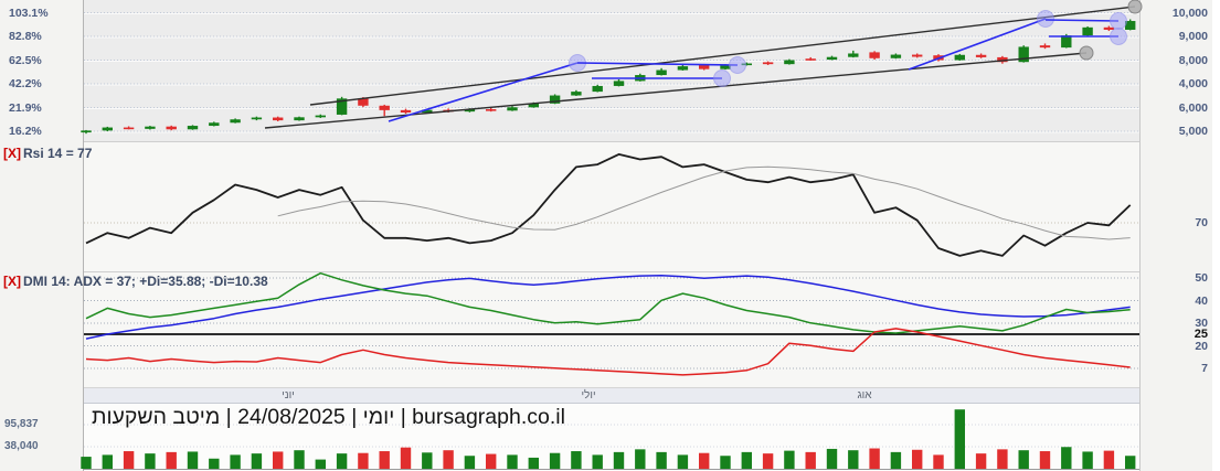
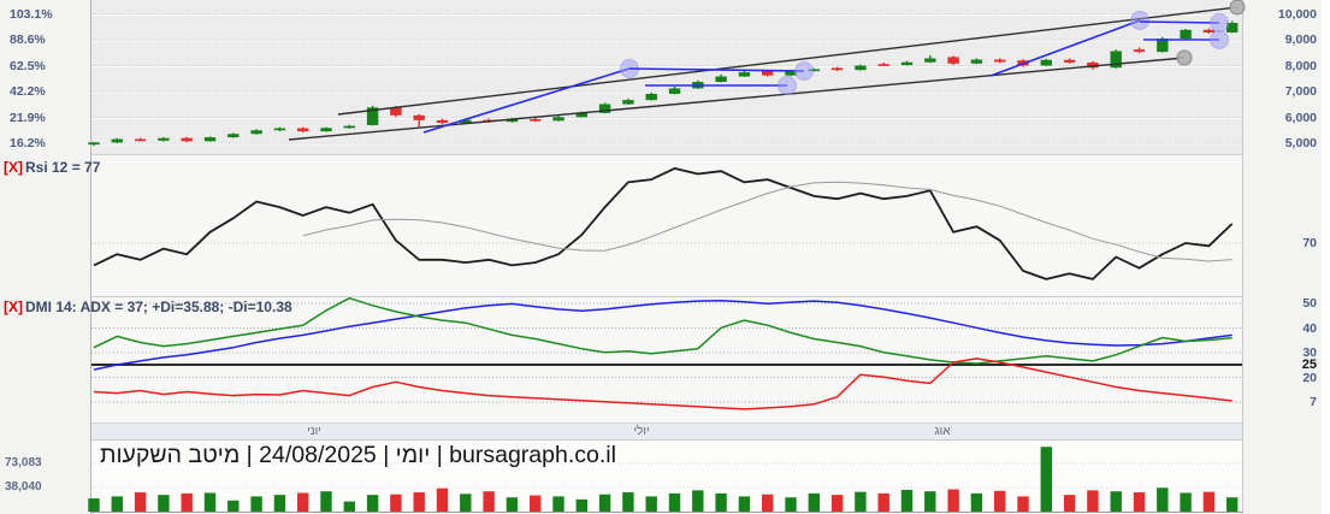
- [X] Rsi 14 = 77
+ [X] Rsi 12 = 77
  [X] DMI 14: ADX = 37; +Di=35.88; -Di=10.38
  יומי | 24/08/2025 | מיטב השקעות | bursagraph.co.il
  103.1%
- 82.8%
+ 88.6%
  62.5%
  42.2%
  21.9%
  16.2%
  10,000
  9,000
  8,000
- 4,000
+ 7,000
  6,000
  5,000
  70
  50
  40
  30
  25
  20
  7
- 95,837
+ 73,083
  38,040
  יוני
  יולי
  אוג
